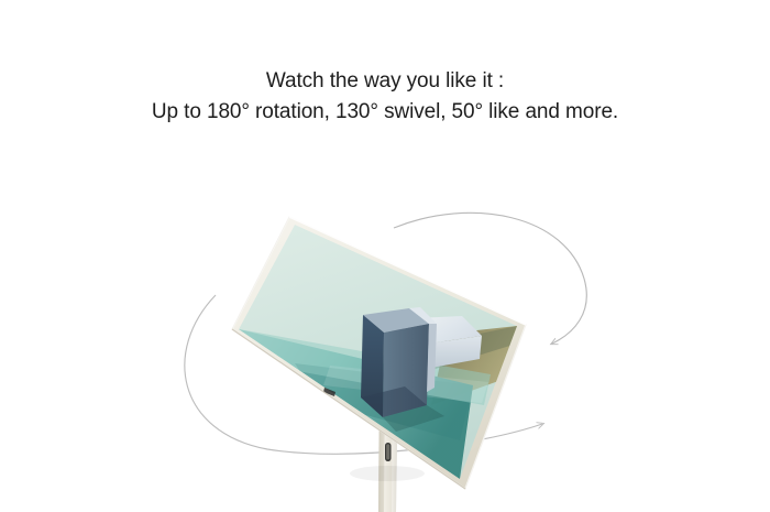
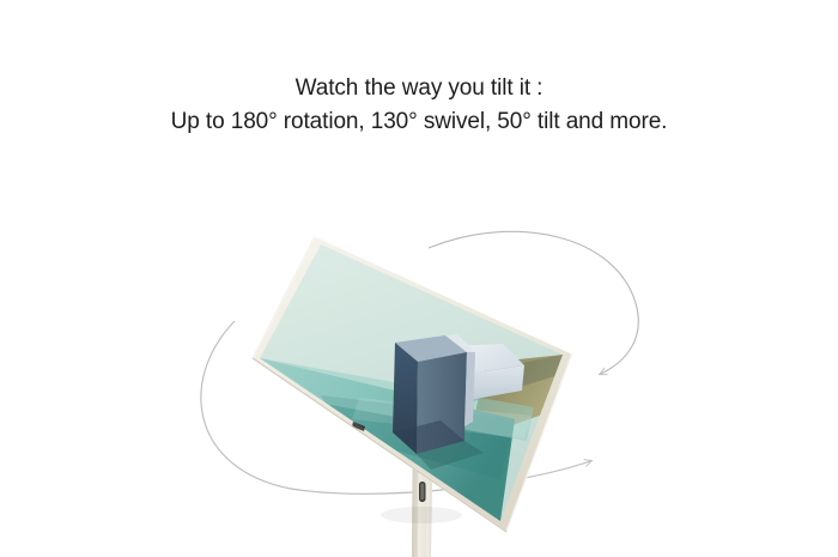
- Watch the way you like it :
+ Watch the way you tilt it :
- Up to 180° rotation, 130° swivel, 50° like and more.
+ Up to 180° rotation, 130° swivel, 50° tilt and more.
